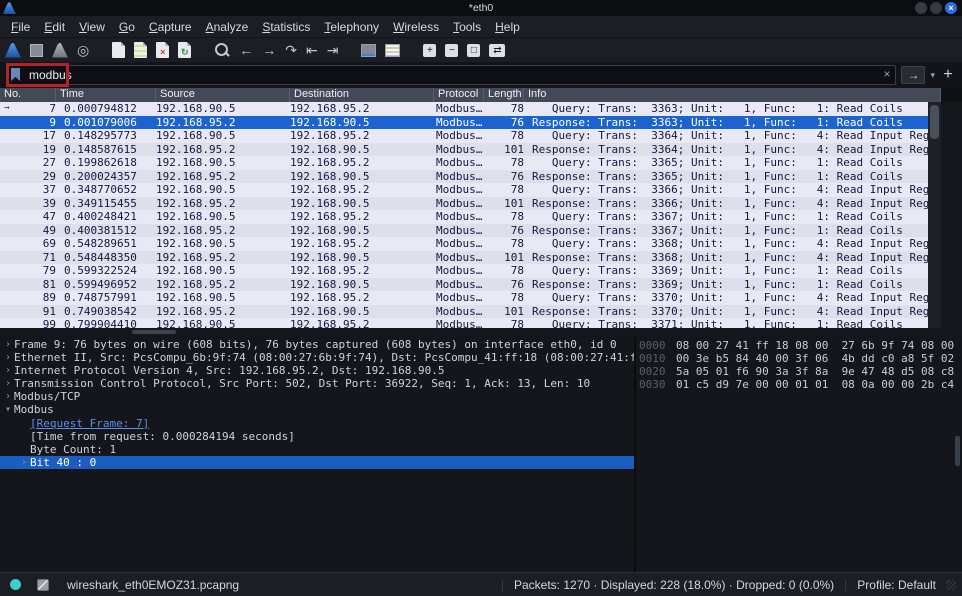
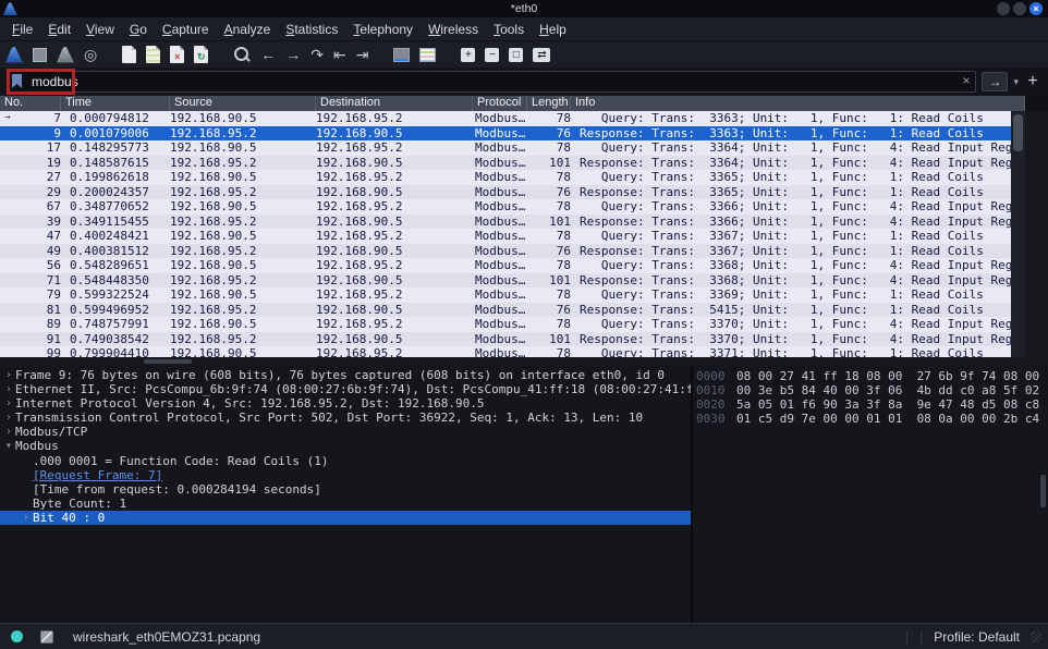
  *eth0
  ×
  File
  Edit
  View
  Go
  Capture
  Analyze
  Statistics
  Telephony
  Wireless
  Tools
  Help
  ◎
  ×
  ↻
  ←
  →
  ↷
  ⇤
  ⇥
  +
  −
  □
  ⇄
  modbus
  ×
  →
  ▾
  +
  No.
  Time
  Source
  Destination
  Protocol
  Length
  Info
  →
  7
  0.000794812
  192.168.90.5
  192.168.95.2
  Modbus…
  78
  Query: Trans: 3363; Unit: 1, Func: 1: Read Coils
  9
  0.001079006
  192.168.95.2
  192.168.90.5
  Modbus…
  76
  Response: Trans: 3363; Unit: 1, Func: 1: Read Coils
  17
  0.148295773
  192.168.90.5
  192.168.95.2
  Modbus…
  78
  Query: Trans: 3364; Unit: 1, Func: 4: Read Input Reg
  19
  0.148587615
  192.168.95.2
  192.168.90.5
  Modbus…
  101
  Response: Trans: 3364; Unit: 1, Func: 4: Read Input Reg
  27
  0.199862618
  192.168.90.5
  192.168.95.2
  Modbus…
  78
  Query: Trans: 3365; Unit: 1, Func: 1: Read Coils
  29
  0.200024357
  192.168.95.2
  192.168.90.5
  Modbus…
  76
  Response: Trans: 3365; Unit: 1, Func: 1: Read Coils
- 37
+ 67
  0.348770652
  192.168.90.5
  192.168.95.2
  Modbus…
  78
  Query: Trans: 3366; Unit: 1, Func: 4: Read Input Reg
  39
  0.349115455
  192.168.95.2
  192.168.90.5
  Modbus…
  101
  Response: Trans: 3366; Unit: 1, Func: 4: Read Input Reg
  47
  0.400248421
  192.168.90.5
  192.168.95.2
  Modbus…
  78
  Query: Trans: 3367; Unit: 1, Func: 1: Read Coils
  49
  0.400381512
  192.168.95.2
  192.168.90.5
  Modbus…
  76
  Response: Trans: 3367; Unit: 1, Func: 1: Read Coils
- 69
+ 56
  0.548289651
  192.168.90.5
  192.168.95.2
  Modbus…
  78
  Query: Trans: 3368; Unit: 1, Func: 4: Read Input Reg
  71
  0.548448350
  192.168.95.2
  192.168.90.5
  Modbus…
  101
  Response: Trans: 3368; Unit: 1, Func: 4: Read Input Reg
  79
  0.599322524
  192.168.90.5
  192.168.95.2
  Modbus…
  78
  Query: Trans: 3369; Unit: 1, Func: 1: Read Coils
  81
  0.599496952
  192.168.95.2
  192.168.90.5
  Modbus…
  76
- Response: Trans: 3369; Unit: 1, Func: 1: Read Coils
+ Response: Trans: 5415; Unit: 1, Func: 1: Read Coils
  89
  0.748757991
  192.168.90.5
  192.168.95.2
  Modbus…
  78
  Query: Trans: 3370; Unit: 1, Func: 4: Read Input Reg
  91
  0.749038542
  192.168.95.2
  192.168.90.5
  Modbus…
  101
  Response: Trans: 3370; Unit: 1, Func: 4: Read Input Reg
  99
  0.799904410
  192.168.90.5
  192.168.95.2
  Modbus…
  78
  Query: Trans: 3371; Unit: 1, Func: 1: Read Coils
  ›
- Frame 9: 76 bytes on wire (608 bits), 76 bytes captured (608 bytes) on interface eth0, id 0
+ Frame 9: 76 bytes on wire (608 bits), 76 bytes captured (608 bits) on interface eth0, id 0
  ›
  Ethernet II, Src: PcsCompu_6b:9f:74 (08:00:27:6b:9f:74), Dst: PcsCompu_41:ff:18 (08:00:27:41:f
  ›
  Internet Protocol Version 4, Src: 192.168.95.2, Dst: 192.168.90.5
  ›
  Transmission Control Protocol, Src Port: 502, Dst Port: 36922, Seq: 1, Ack: 13, Len: 10
  ›
  Modbus/TCP
  ▾
  Modbus
+ .000 0001 = Function Code: Read Coils (1)
  [Request Frame: 7]
  [Time from request: 0.000284194 seconds]
  Byte Count: 1
  ›
  Bit 40 : 0
  0000
  08 00 27 41 ff 18 08 00 27 6b 9f 74 08 00
  0010
  00 3e b5 84 40 00 3f 06 4b dd c0 a8 5f 02
  0020
  5a 05 01 f6 90 3a 3f 8a 9e 47 48 d5 08 c8
  0030
  01 c5 d9 7e 00 00 01 01 08 0a 00 00 2b c4
  wireshark_eth0EMOZ31.pcapng
  |
- Packets: 1270 · Displayed: 228 (18.0%) · Dropped: 0 (0.0%)
  |
  Profile: Default
